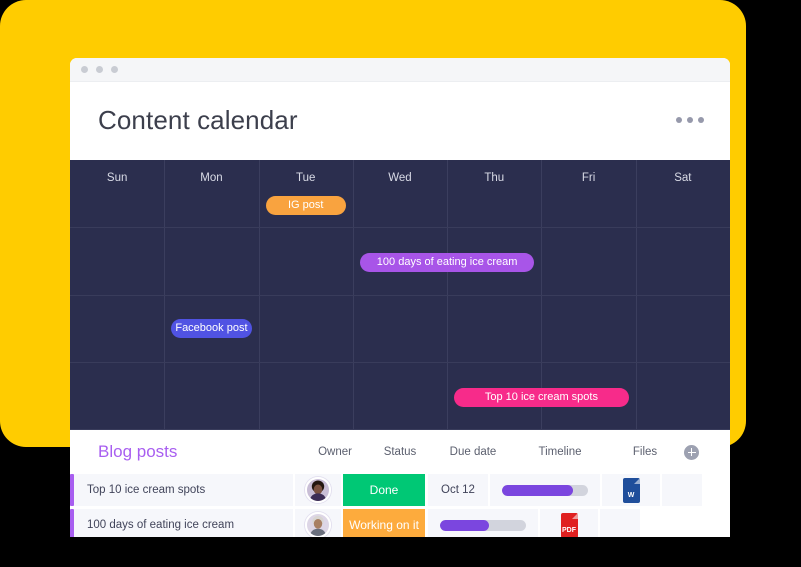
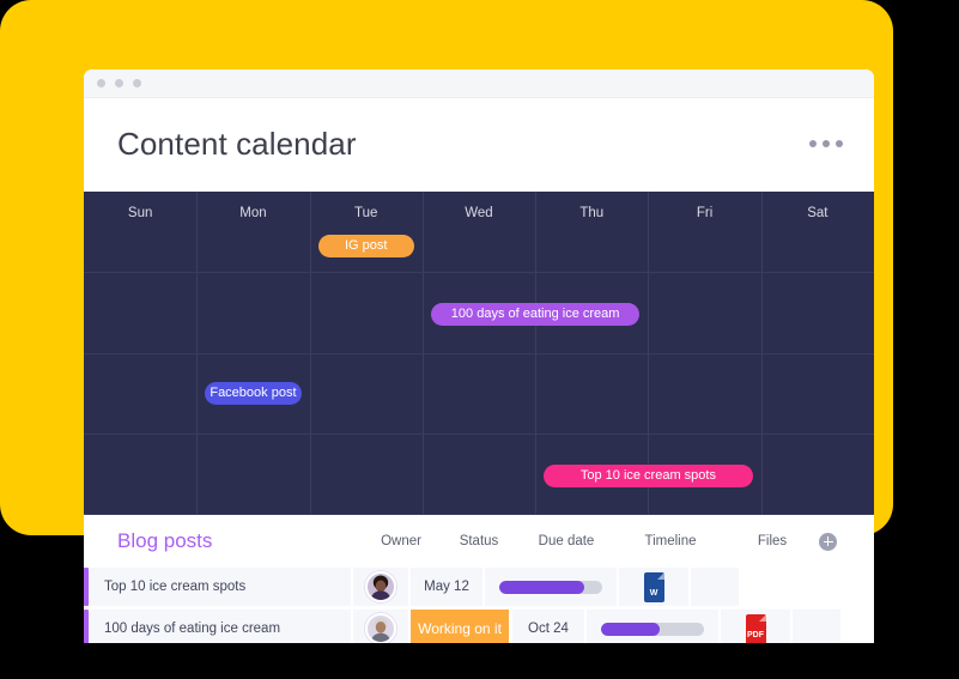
  Content calendar
  Sun
  Mon
  Tue
  Wed
  Thu
  Fri
  Sat
  IG post
  100 days of eating ice cream
  Facebook post
  Top 10 ice cream spots
  Blog posts
  Owner
  Status
  Due date
  Timeline
  Files
  Top 10 ice cream spots
- Done
- Oct 12
+ May 12
  100 days of eating ice cream
  Working on it
+ Oct 24
